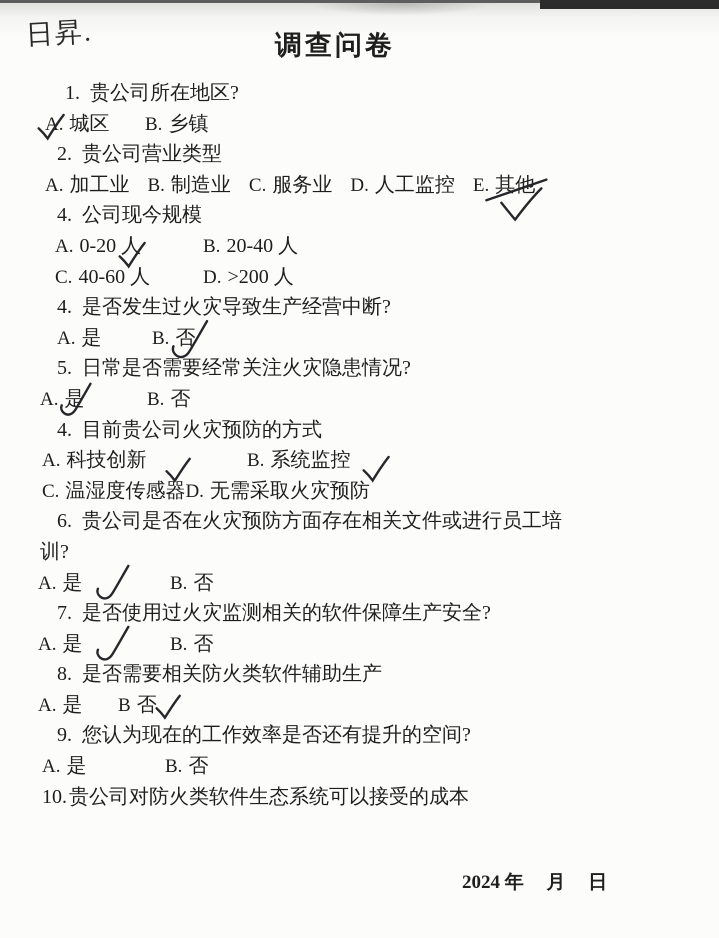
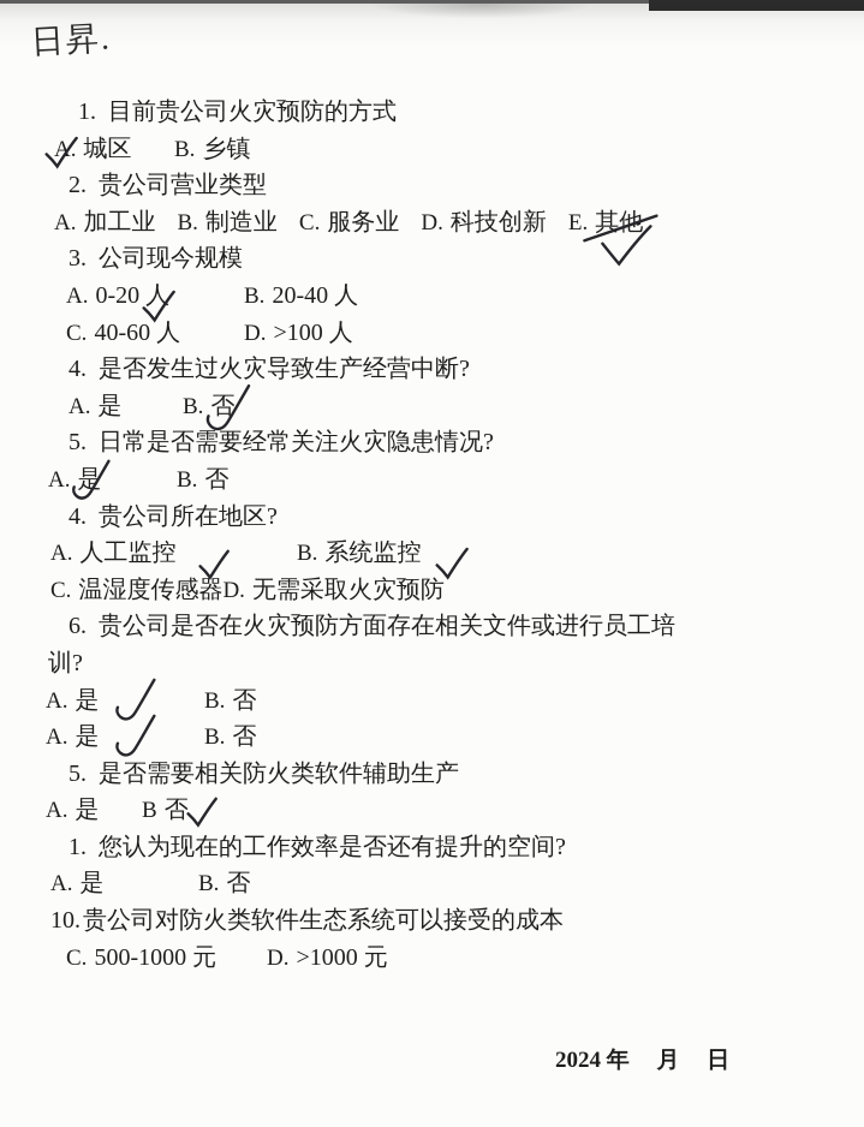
- 调查问卷
- 1. 贵公司所在地区?
+ 1. 目前贵公司火灾预防的方式
  A. 城区 B. 乡镇
  2. 贵公司营业类型
- A. 加工业 B. 制造业 C. 服务业 D. 人工监控 E. 其他
+ A. 加工业 B. 制造业 C. 服务业 D. 科技创新 E. 其他
- 4. 公司现今规模
+ 3. 公司现今规模
  A. 0-20 人 B. 20-40 人
- C. 40-60 人 D. >200 人
+ C. 40-60 人 D. >100 人
  4. 是否发生过火灾导致生产经营中断?
  A. 是 B. 否
  5. 日常是否需要经常关注火灾隐患情况?
  A. 是 B. 否
- 4. 目前贵公司火灾预防的方式
+ 4. 贵公司所在地区?
- A. 科技创新 B. 系统监控
+ A. 人工监控 B. 系统监控
  C. 温湿度传感器D. 无需采取火灾预防
  6. 贵公司是否在火灾预防方面存在相关文件或进行员工培
  训?
  A. 是 B. 否
- 7. 是否使用过火灾监测相关的软件保障生产安全?
  A. 是 B. 否
- 8. 是否需要相关防火类软件辅助生产
+ 5. 是否需要相关防火类软件辅助生产
  A. 是 B 否
- 9. 您认为现在的工作效率是否还有提升的空间?
+ 1. 您认为现在的工作效率是否还有提升的空间?
  A. 是 B. 否
  10.贵公司对防火类软件生态系统可以接受的成本
+ C. 500-1000 元 D. >1000 元
  2024 年 月 日
